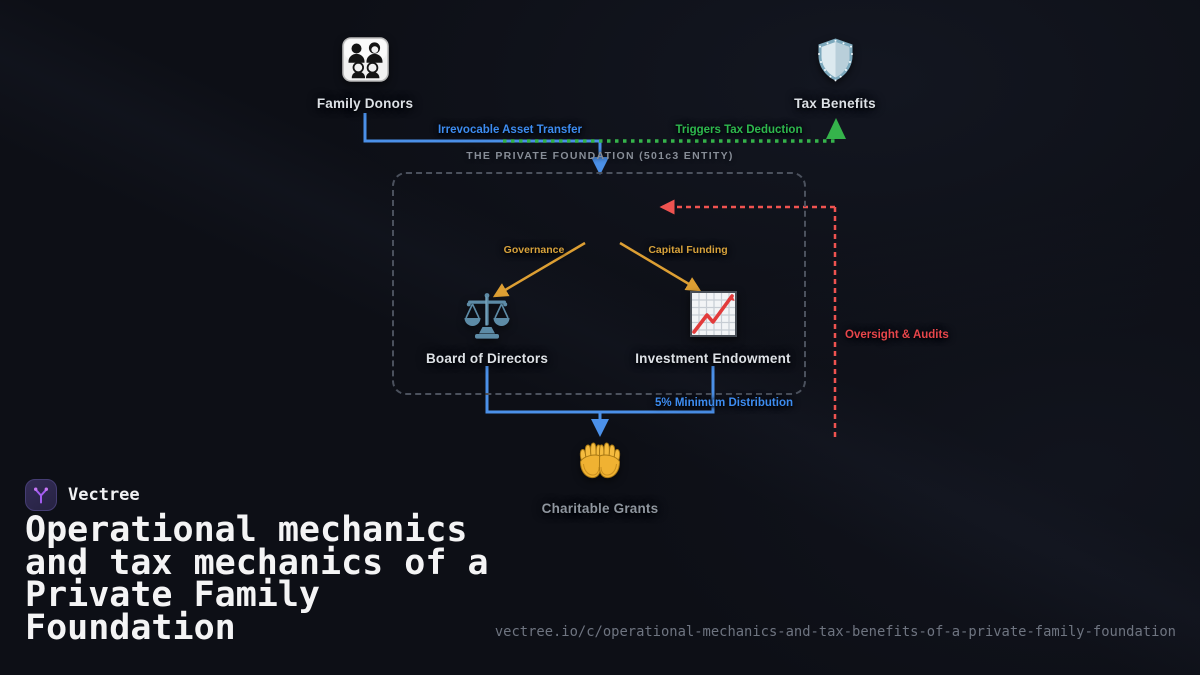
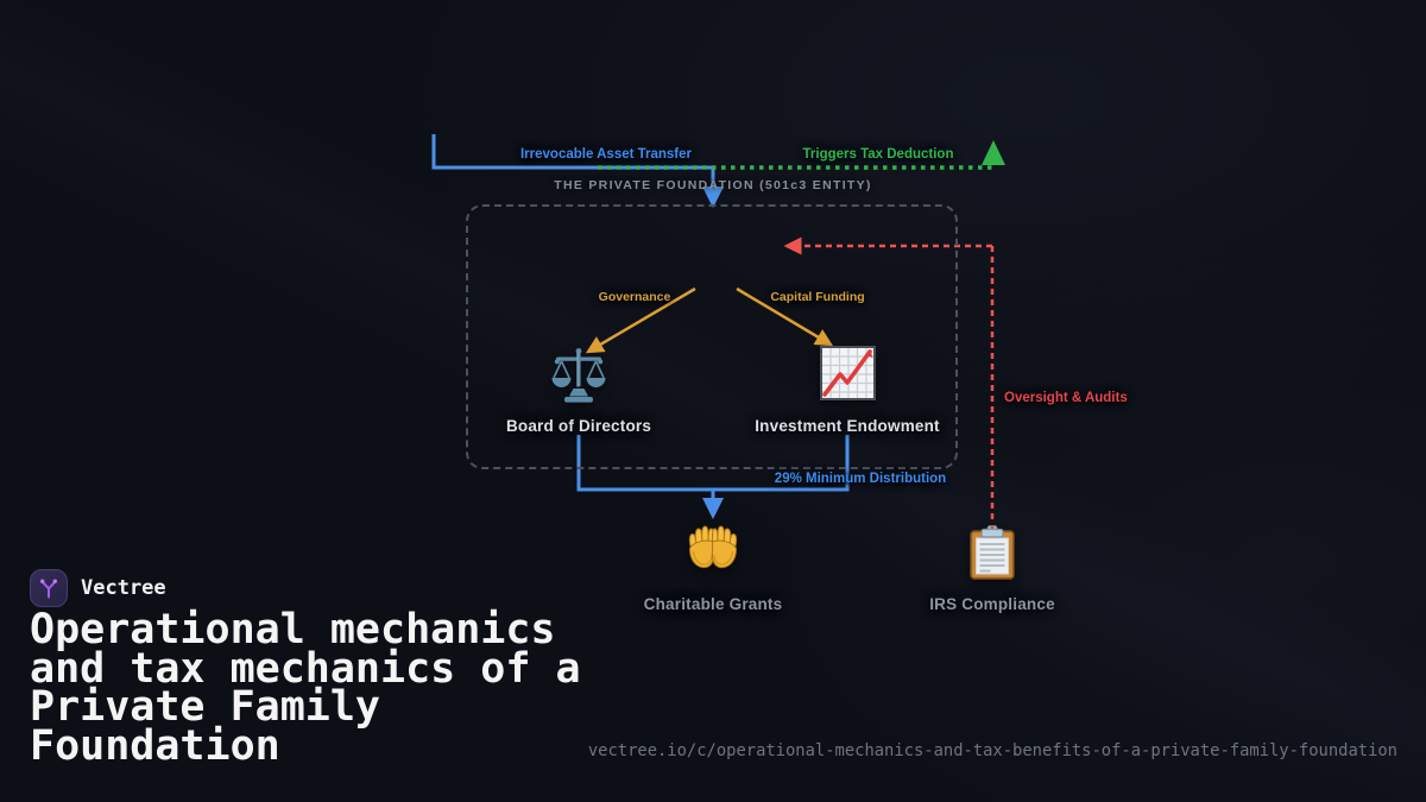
  THE PRIVATE FOUNDATION (501c3 ENTITY)
  Irrevocable Asset Transfer
  Triggers Tax Deduction
  Governance
  Capital Funding
- 5% Minimum Distribution
+ 29% Minimum Distribution
  Oversight & Audits
- Family Donors
- Tax Benefits
  Board of Directors
  Investment Endowment
  Charitable Grants
+ IRS Compliance
  Vectree
  Operational mechanics and tax mechanics of a Private Family Foundation
  vectree.io/c/operational-mechanics-and-tax-benefits-of-a-private-family-foundation
